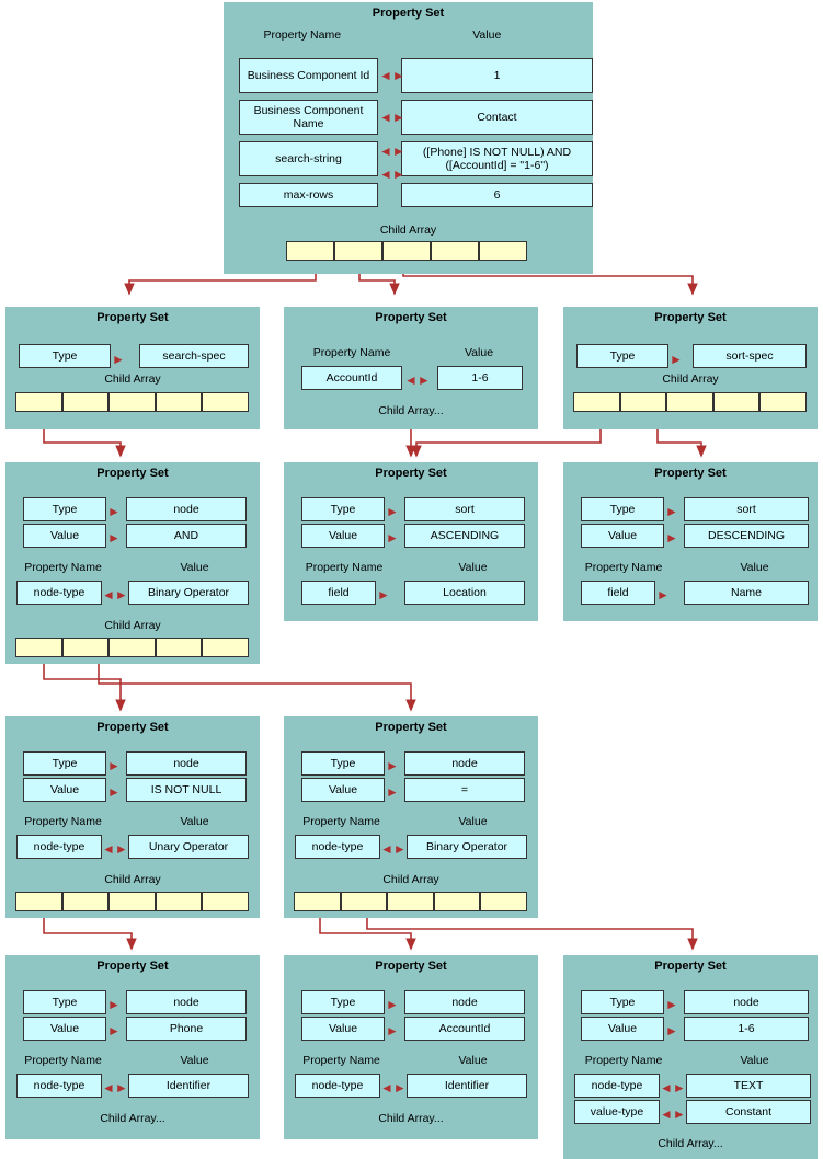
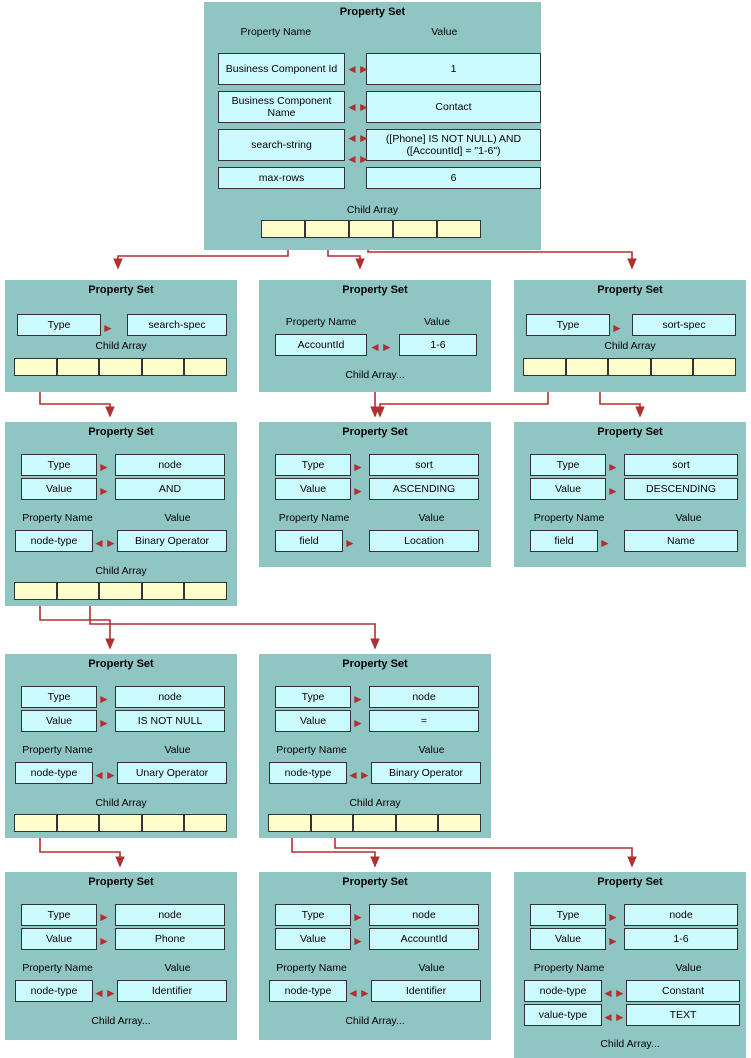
  Property Set
  Property Name
  Value
  Business Component Id
  1
  Business Component Name
  Contact
  search-string
  ([Phone] IS NOT NULL) AND ([AccountId] = "1-6")
  max-rows
  6
  ◄►
  ◄►
  ◄►
  ◄►
  Child Array
  Property Set
  Type
  ►
  search-spec
  Child Array
  Property Set
  Property Name
  Value
  AccountId
  ◄►
  1-6
  Child Array...
  Property Set
  Type
  ►
  sort-spec
  Child Array
  Property Set
  Type
  ►
  node
  Value
  ►
  AND
  Property Name
  Value
  node-type
  ◄►
  Binary Operator
  Child Array
  Property Set
  Type
  ►
  sort
  Value
  ►
  ASCENDING
  Property Name
  Value
  field
  ►
  Location
  Property Set
  Type
  ►
  sort
  Value
  ►
  DESCENDING
  Property Name
  Value
  field
  ►
  Name
  Property Set
  Type
  ►
  node
  Value
  ►
  IS NOT NULL
  Property Name
  Value
  node-type
  ◄►
  Unary Operator
  Child Array
  Property Set
  Type
  ►
  node
  Value
  ►
  =
  Property Name
  Value
  node-type
  ◄►
  Binary Operator
  Child Array
  Property Set
  Type
  ►
  node
  Value
  ►
  Phone
  Property Name
  Value
  node-type
  ◄►
  Identifier
  Child Array...
  Property Set
  Type
  ►
  node
  Value
  ►
  AccountId
  Property Name
  Value
  node-type
  ◄►
  Identifier
  Child Array...
  Property Set
  Type
  ►
  node
  Value
  ►
  1-6
  Property Name
  Value
  node-type
  ◄►
- TEXT
+ Constant
  value-type
  ◄►
- Constant
+ TEXT
  Child Array...
